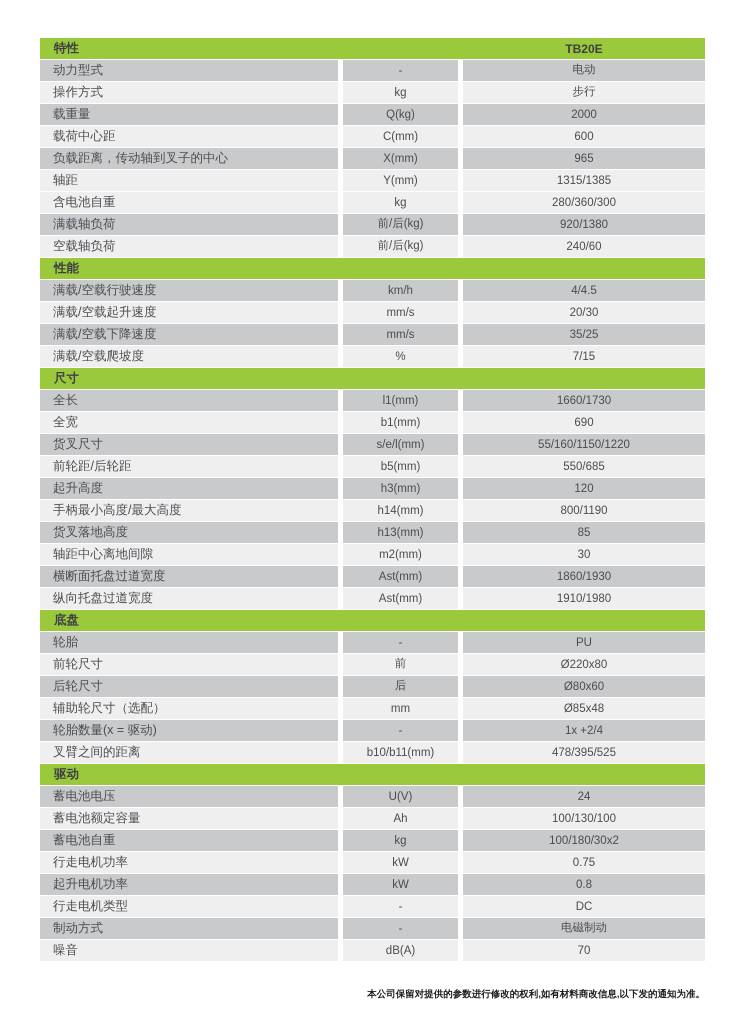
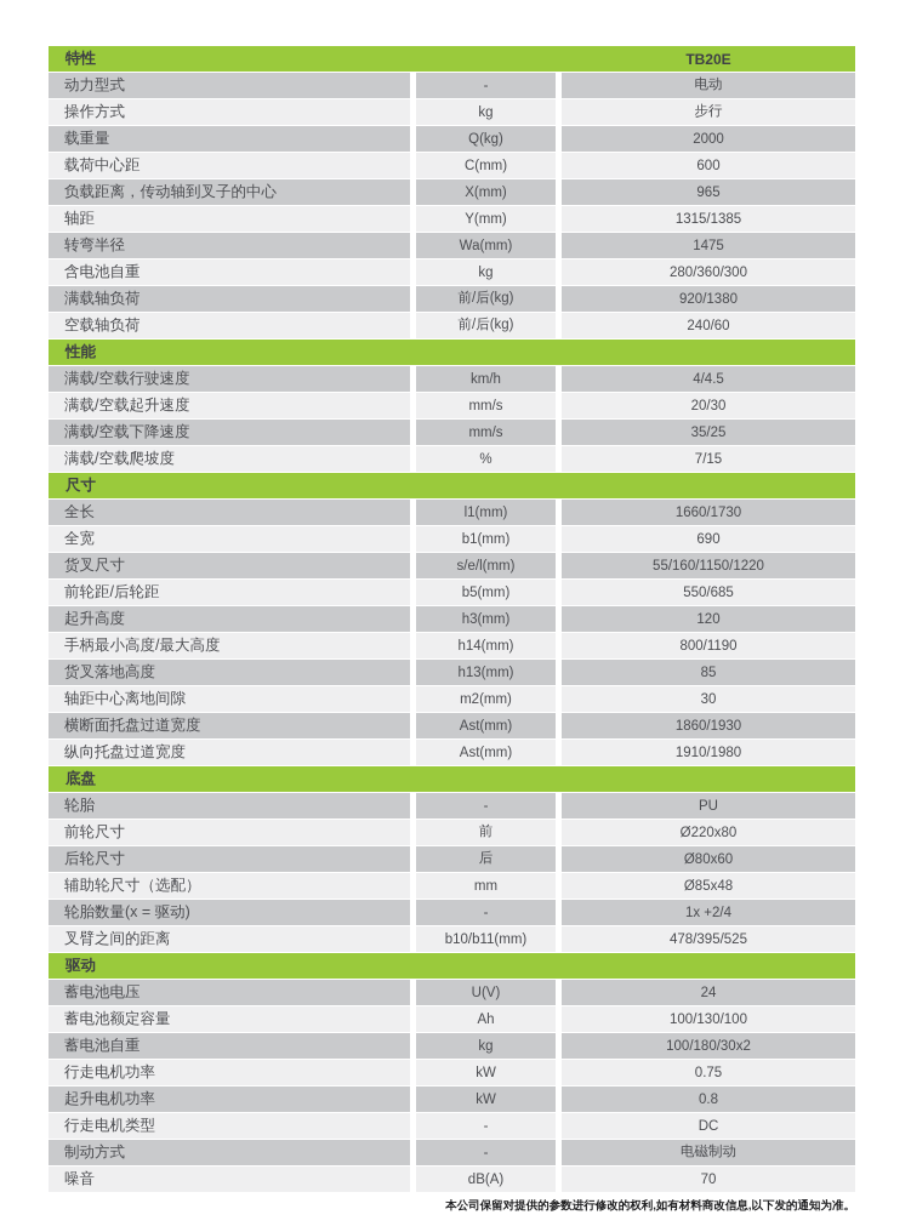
  特性
  TB20E
  动力型式
  -
  电动
  操作方式
  kg
  步行
  载重量
  Q(kg)
  2000
  载荷中心距
  C(mm)
  600
  负载距离，传动轴到叉子的中心
  X(mm)
  965
  轴距
  Y(mm)
  1315/1385
+ 转弯半径
+ Wa(mm)
+ 1475
  含电池自重
  kg
  280/360/300
  满载轴负荷
  前/后(kg)
  920/1380
  空载轴负荷
  前/后(kg)
  240/60
  性能
  满载/空载行驶速度
  km/h
  4/4.5
  满载/空载起升速度
  mm/s
  20/30
  满载/空载下降速度
  mm/s
  35/25
  满载/空载爬坡度
  %
  7/15
  尺寸
  全长
  l1(mm)
  1660/1730
  全宽
  b1(mm)
  690
  货叉尺寸
  s/e/l(mm)
  55/160/1150/1220
  前轮距/后轮距
  b5(mm)
  550/685
  起升高度
  h3(mm)
  120
  手柄最小高度/最大高度
  h14(mm)
  800/1190
  货叉落地高度
  h13(mm)
  85
  轴距中心离地间隙
  m2(mm)
  30
  横断面托盘过道宽度
  Ast(mm)
  1860/1930
  纵向托盘过道宽度
  Ast(mm)
  1910/1980
  底盘
  轮胎
  -
  PU
  前轮尺寸
  前
  Ø220x80
  后轮尺寸
  后
  Ø80x60
  辅助轮尺寸（选配）
  mm
  Ø85x48
  轮胎数量(x = 驱动)
  -
  1x +2/4
  叉臂之间的距离
  b10/b11(mm)
  478/395/525
  驱动
  蓄电池电压
  U(V)
  24
  蓄电池额定容量
  Ah
  100/130/100
  蓄电池自重
  kg
  100/180/30x2
  行走电机功率
  kW
  0.75
  起升电机功率
  kW
  0.8
  行走电机类型
  -
  DC
  制动方式
  -
  电磁制动
  噪音
  dB(A)
  70
  本公司保留对提供的参数进行修改的权利,如有材料商改信息,以下发的通知为准。
